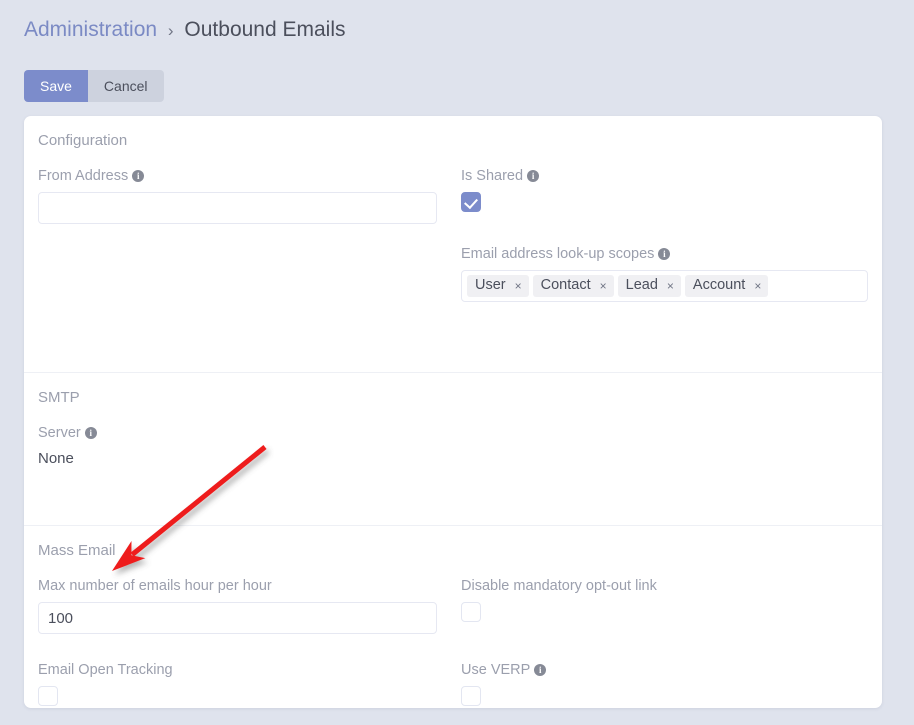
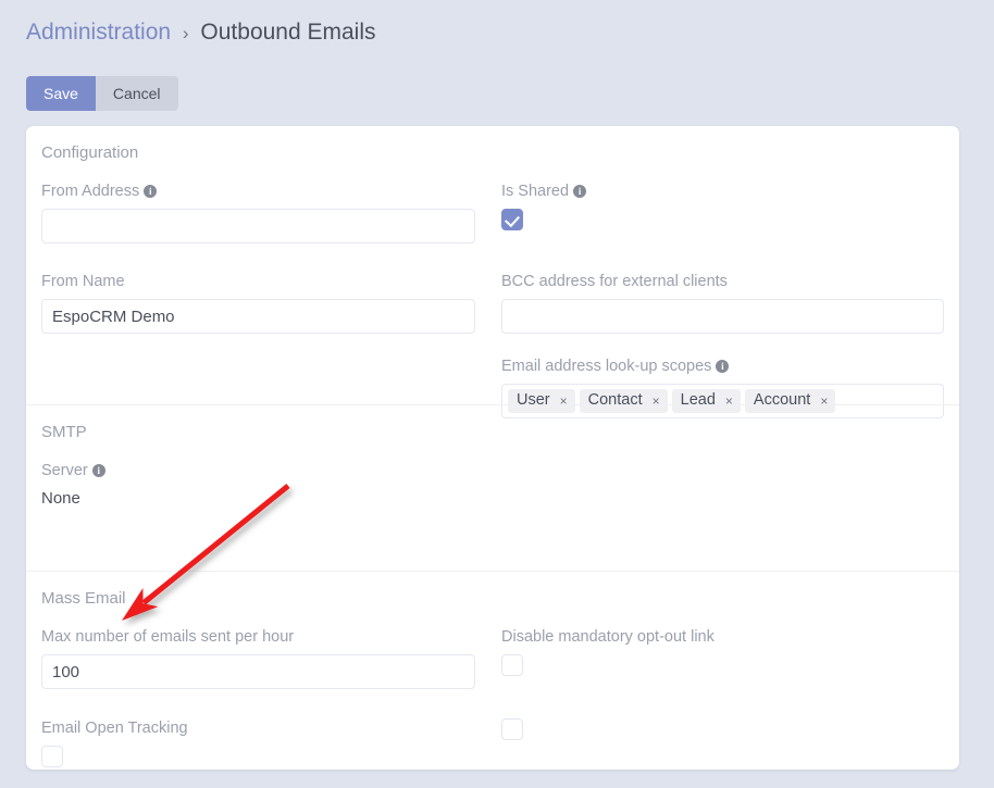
  Administration › Outbound Emails
  Save
  Cancel
  Configuration
  From Address i
  Is Shared i
+ From Name
+ EspoCRM Demo
+ BCC address for external clients
  Email address look-up scopes i
  User
  ×
  Contact
  ×
  Lead
  ×
  Account
  ×
  SMTP
  Server i
  None
  Mass Email
- Max number of emails hour per hour
+ Max number of emails sent per hour
  100
  Disable mandatory opt-out link
  Email Open Tracking
- Use VERP i
